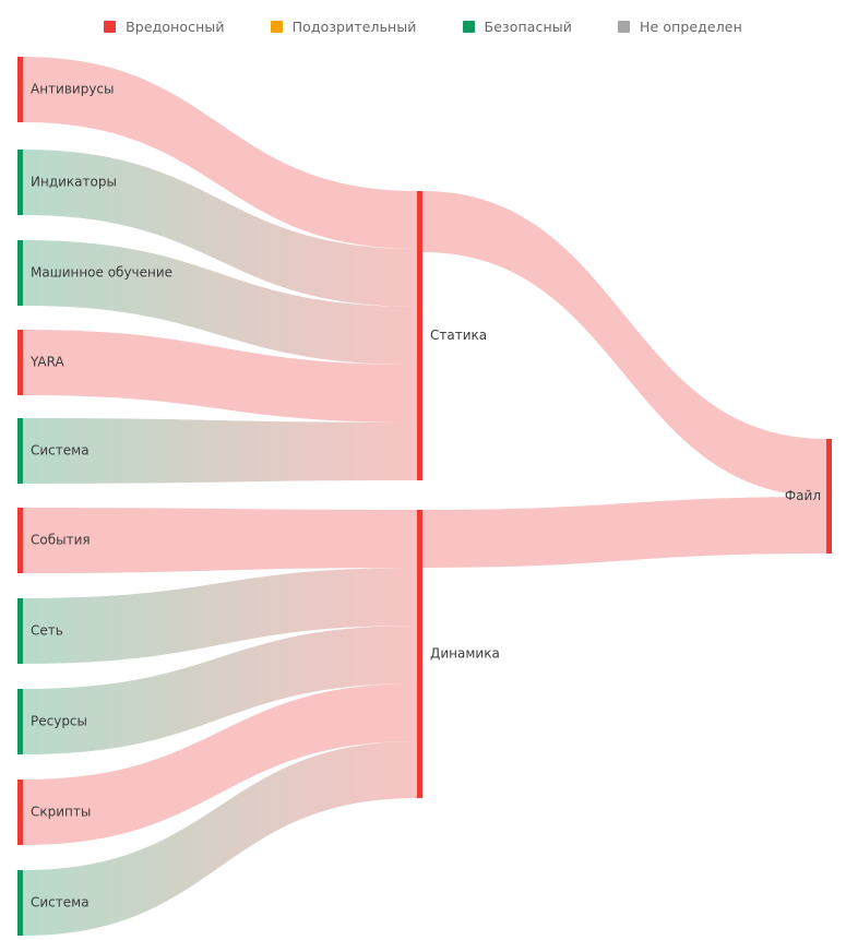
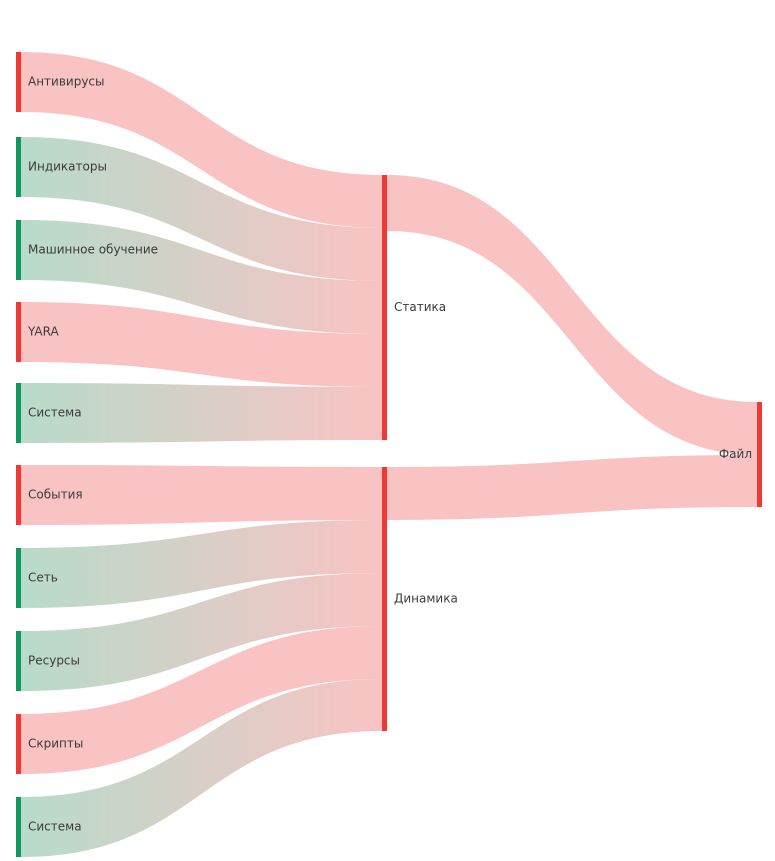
- Вредоносный
- Подозрительный
- Безопасный
- Не определен
  Антивирусы
  Индикаторы
  Машинное обучение
  YARA
  Система
  События
  Сеть
  Ресурсы
  Скрипты
  Система
  Статика
  Динамика
  Файл
